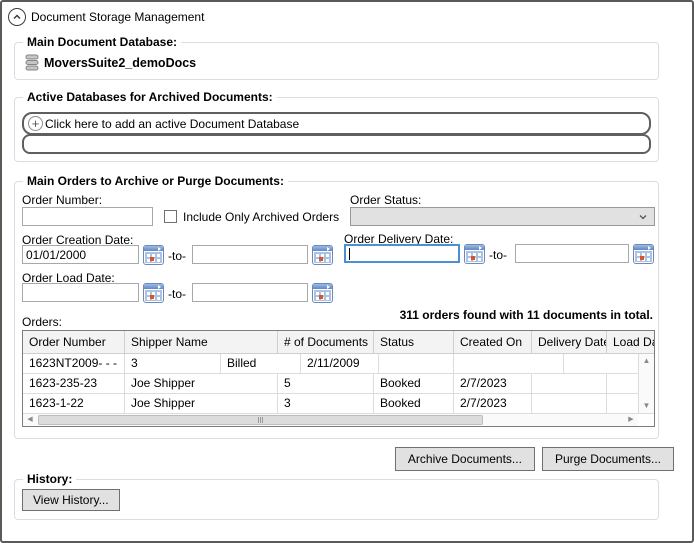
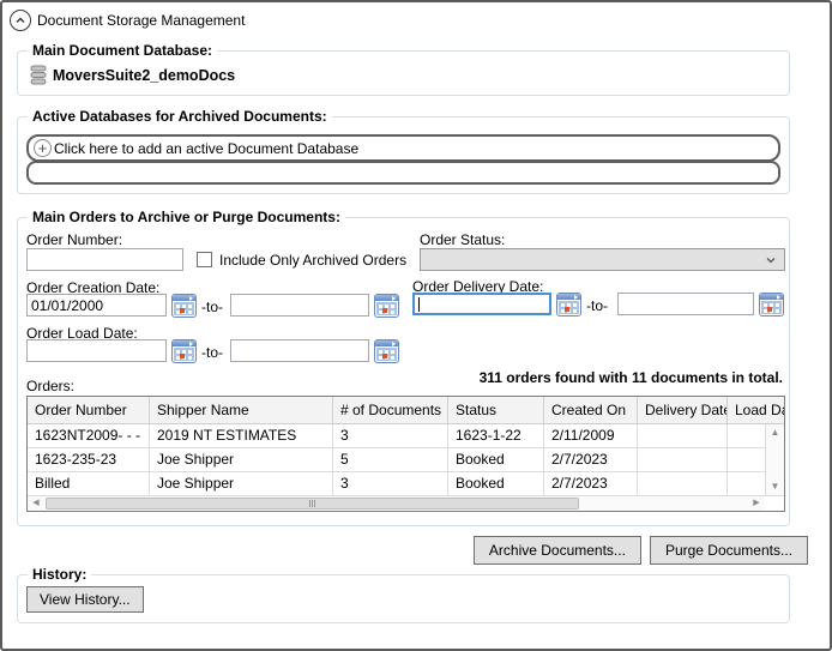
  Document Storage Management
  Main Document Database:
  MoversSuite2_demoDocs
  Active Databases for Archived Documents:
  +
  Click here to add an active Document Database
  Main Orders to Archive or Purge Documents:
  Order Number:
  Include Only Archived Orders
  Order Status:
  Order Creation Date:
  01/01/2000
  -to-
  Order Delivery Date:
  -to-
  Order Load Date:
  -to-
  311 orders found with 11 documents in total.
  Orders:
  Order Number
  Shipper Name
  # of Documents
  Status
  Created On
  Delivery Date
  1623NT2009- - -
+ 2019 NT ESTIMATES
  3
- Billed
+ 1623-1-22
  2/11/2009
  1623-235-23
  Joe Shipper
  5
  Booked
  2/7/2023
- 1623-1-22
+ Billed
  Joe Shipper
  3
  Booked
  2/7/2023
  ▲
  ▼
  Archive Documents...
  Purge Documents...
  History:
  View History...
